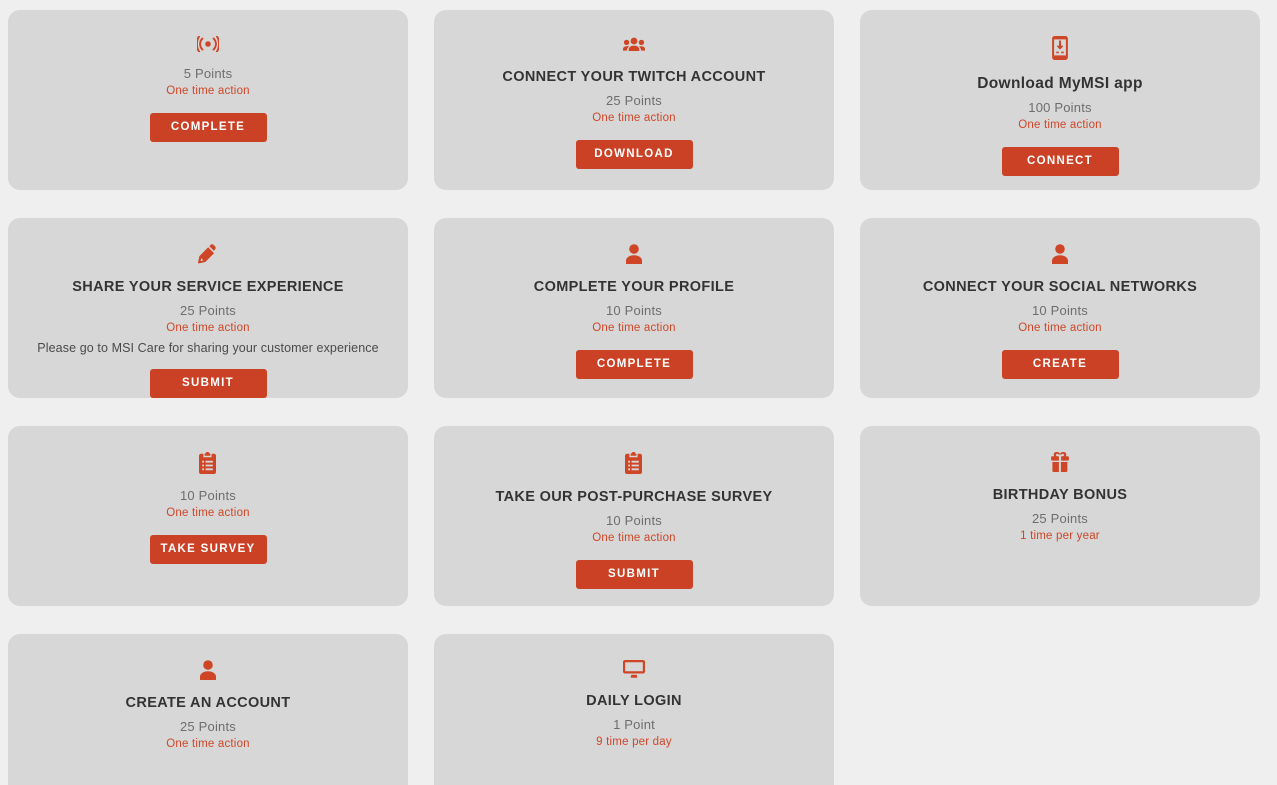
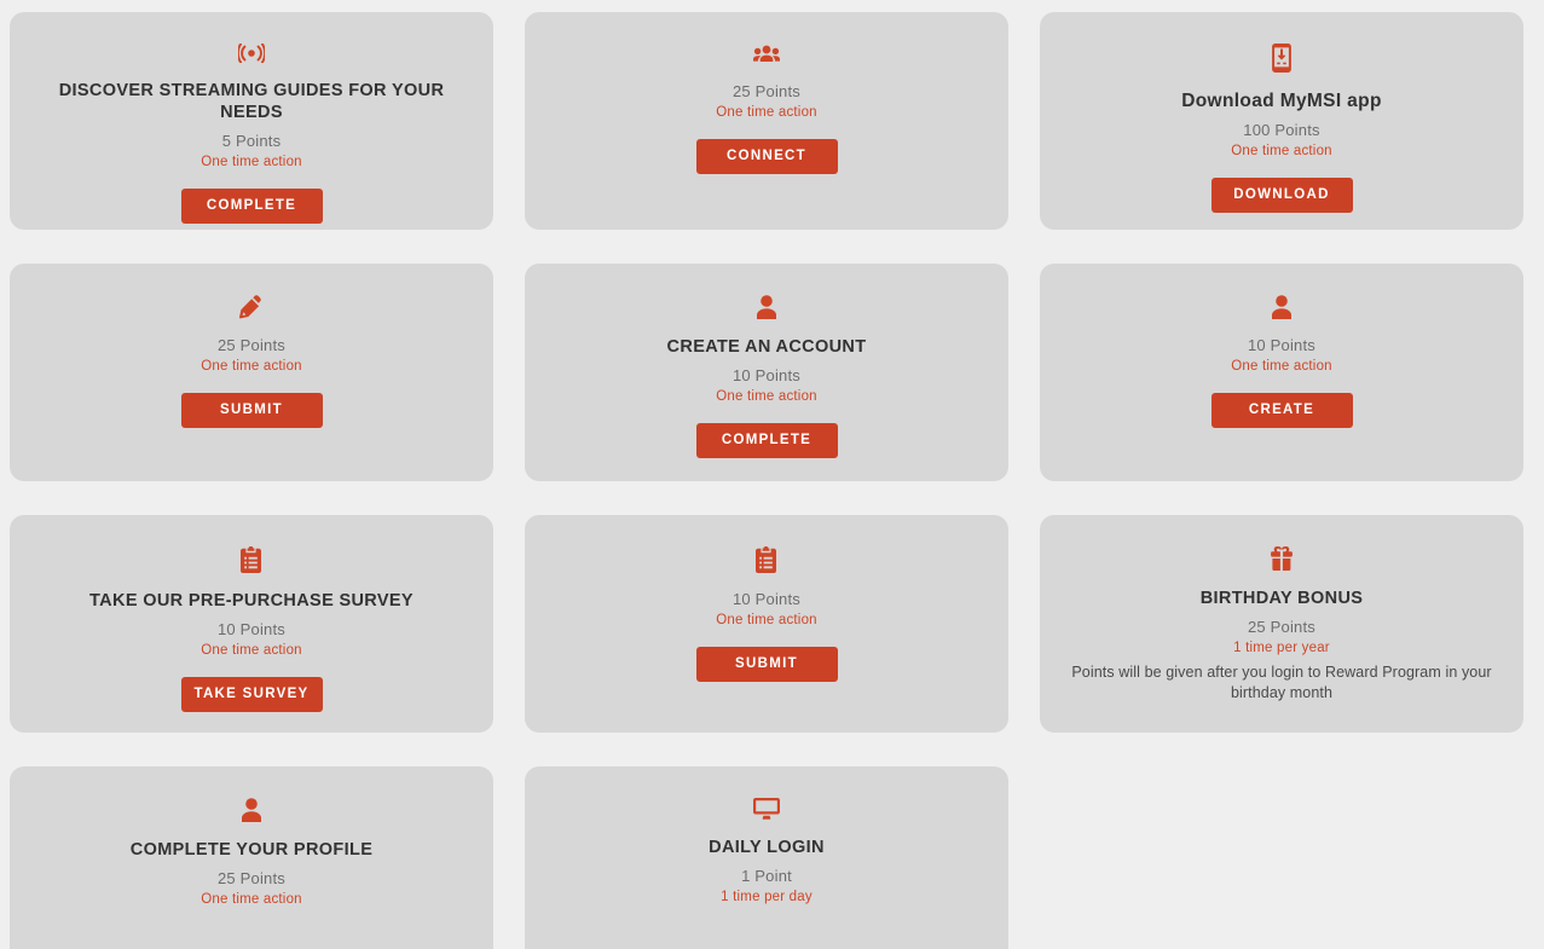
+ DISCOVER STREAMING GUIDES FOR YOUR NEEDS
  5 Points
  One time action
  COMPLETE
- CONNECT YOUR TWITCH ACCOUNT
  25 Points
  One time action
- DOWNLOAD
+ CONNECT
  Download MyMSI app
  100 Points
  One time action
- CONNECT
+ DOWNLOAD
- SHARE YOUR SERVICE EXPERIENCE
  25 Points
  One time action
- Please go to MSI Care for sharing your customer experience
  SUBMIT
- COMPLETE YOUR PROFILE
+ CREATE AN ACCOUNT
  10 Points
  One time action
  COMPLETE
- CONNECT YOUR SOCIAL NETWORKS
  10 Points
  One time action
  CREATE
+ TAKE OUR PRE-PURCHASE SURVEY
  10 Points
  One time action
  TAKE SURVEY
- TAKE OUR POST-PURCHASE SURVEY
  10 Points
  One time action
  SUBMIT
  BIRTHDAY BONUS
  25 Points
  1 time per year
+ Points will be given after you login to Reward Program in your birthday month
- CREATE AN ACCOUNT
+ COMPLETE YOUR PROFILE
  25 Points
  One time action
  DAILY LOGIN
  1 Point
- 9 time per day
+ 1 time per day
